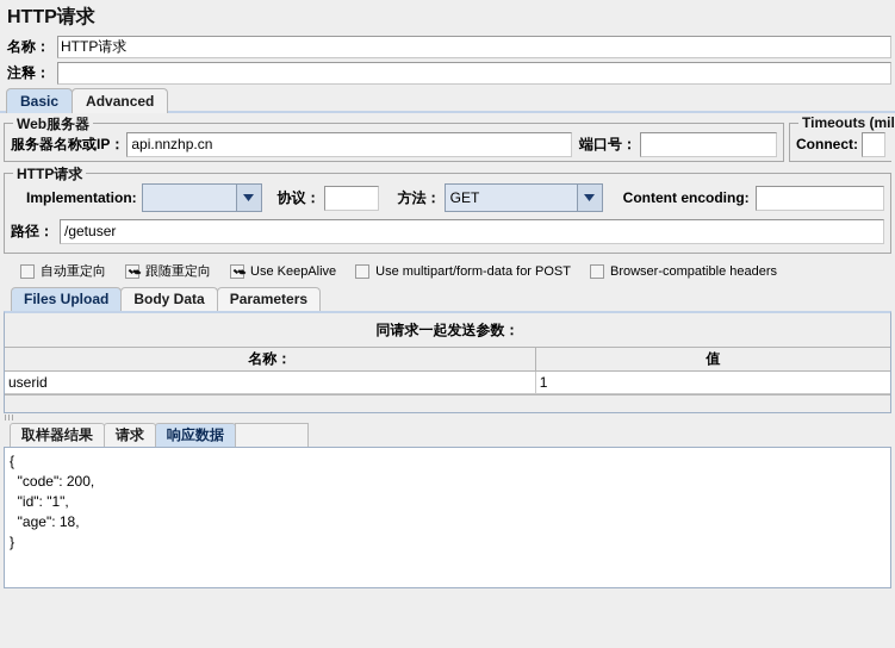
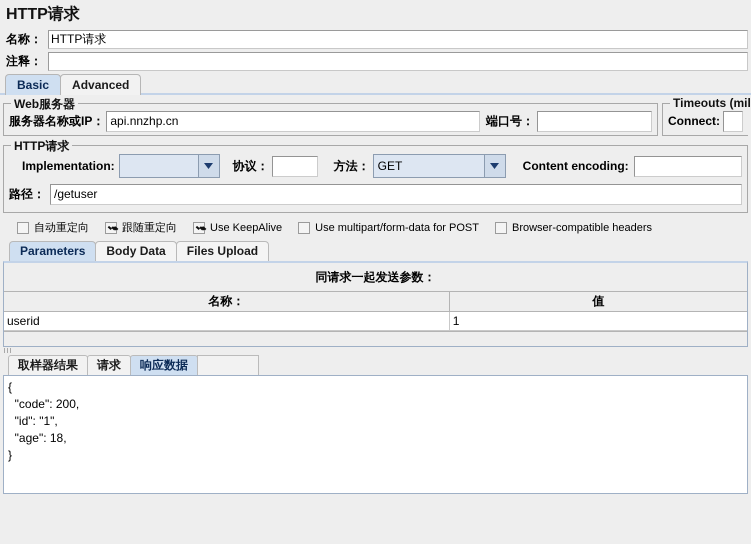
  HTTP请求
  名称：
  HTTP请求
  注释：
  Basic
  Advanced
  Web服务器
  服务器名称或IP：
  api.nnzhp.cn
  端口号：
  Timeouts (mil
  Connect:
  HTTP请求
  Implementation:
  协议：
  方法：
  GET
  Content encoding:
  路径：
  /getuser
  自动重定向
  跟随重定向
  Use KeepAlive
  Use multipart/form-data for POST
  Browser-compatible headers
- Files Upload
+ Parameters
  Body Data
- Parameters
+ Files Upload
  同请求一起发送参数：
  名称：
  值
  userid
  1
  取样器结果
  请求
  响应数据
  {
  "code": 200,
  "id": "1",
  "age": 18,
  }
